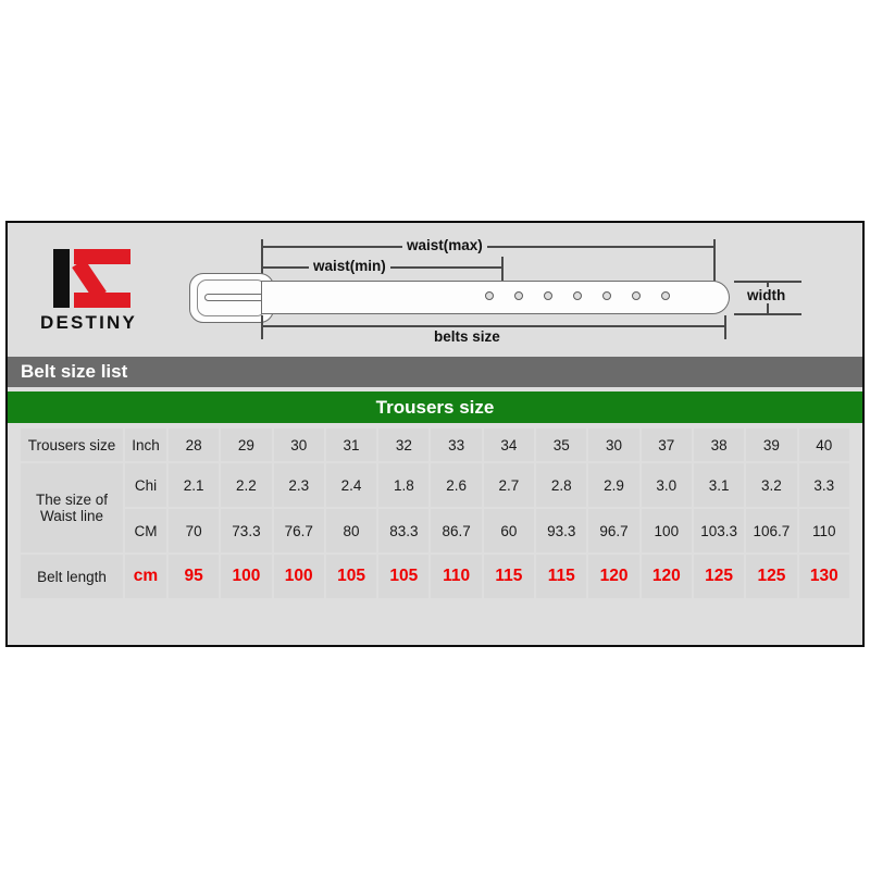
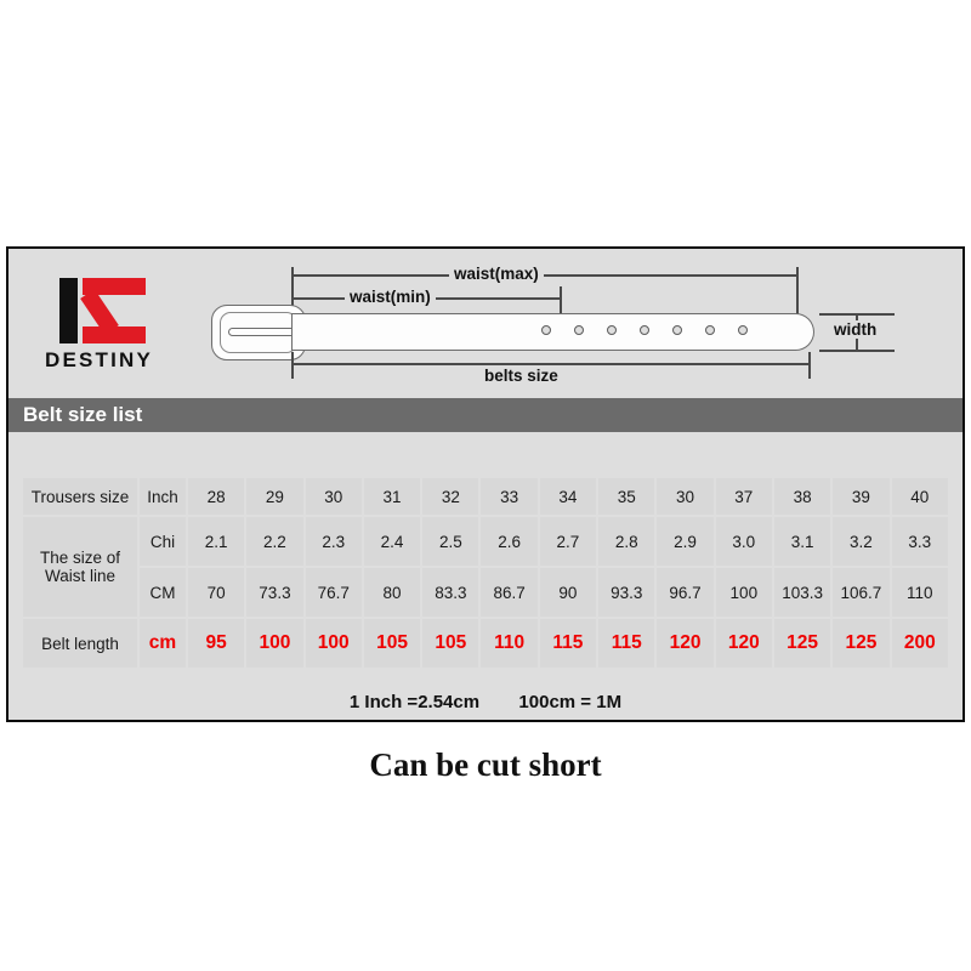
  DESTINY
  waist(max)
  waist(min)
  belts size
  width
  Belt size list
- Trousers size
  Trousers size	Inch	28	29	30	31	32	33	34	35	30	37	38	39	40
- The size of Waist line	Chi	2.1	2.2	2.3	2.4	1.8	2.6	2.7	2.8	2.9	3.0	3.1	3.2	3.3
+ The size of Waist line	Chi	2.1	2.2	2.3	2.4	2.5	2.6	2.7	2.8	2.9	3.0	3.1	3.2	3.3
- CM	70	73.3	76.7	80	83.3	86.7	60	93.3	96.7	100	103.3	106.7	110
+ CM	70	73.3	76.7	80	83.3	86.7	90	93.3	96.7	100	103.3	106.7	110
- Belt length	cm	95	100	100	105	105	110	115	115	120	120	125	125	130
+ Belt length	cm	95	100	100	105	105	110	115	115	120	120	125	125	200
+ 1 Inch =2.54cm 100cm = 1M
+ Can be cut short
